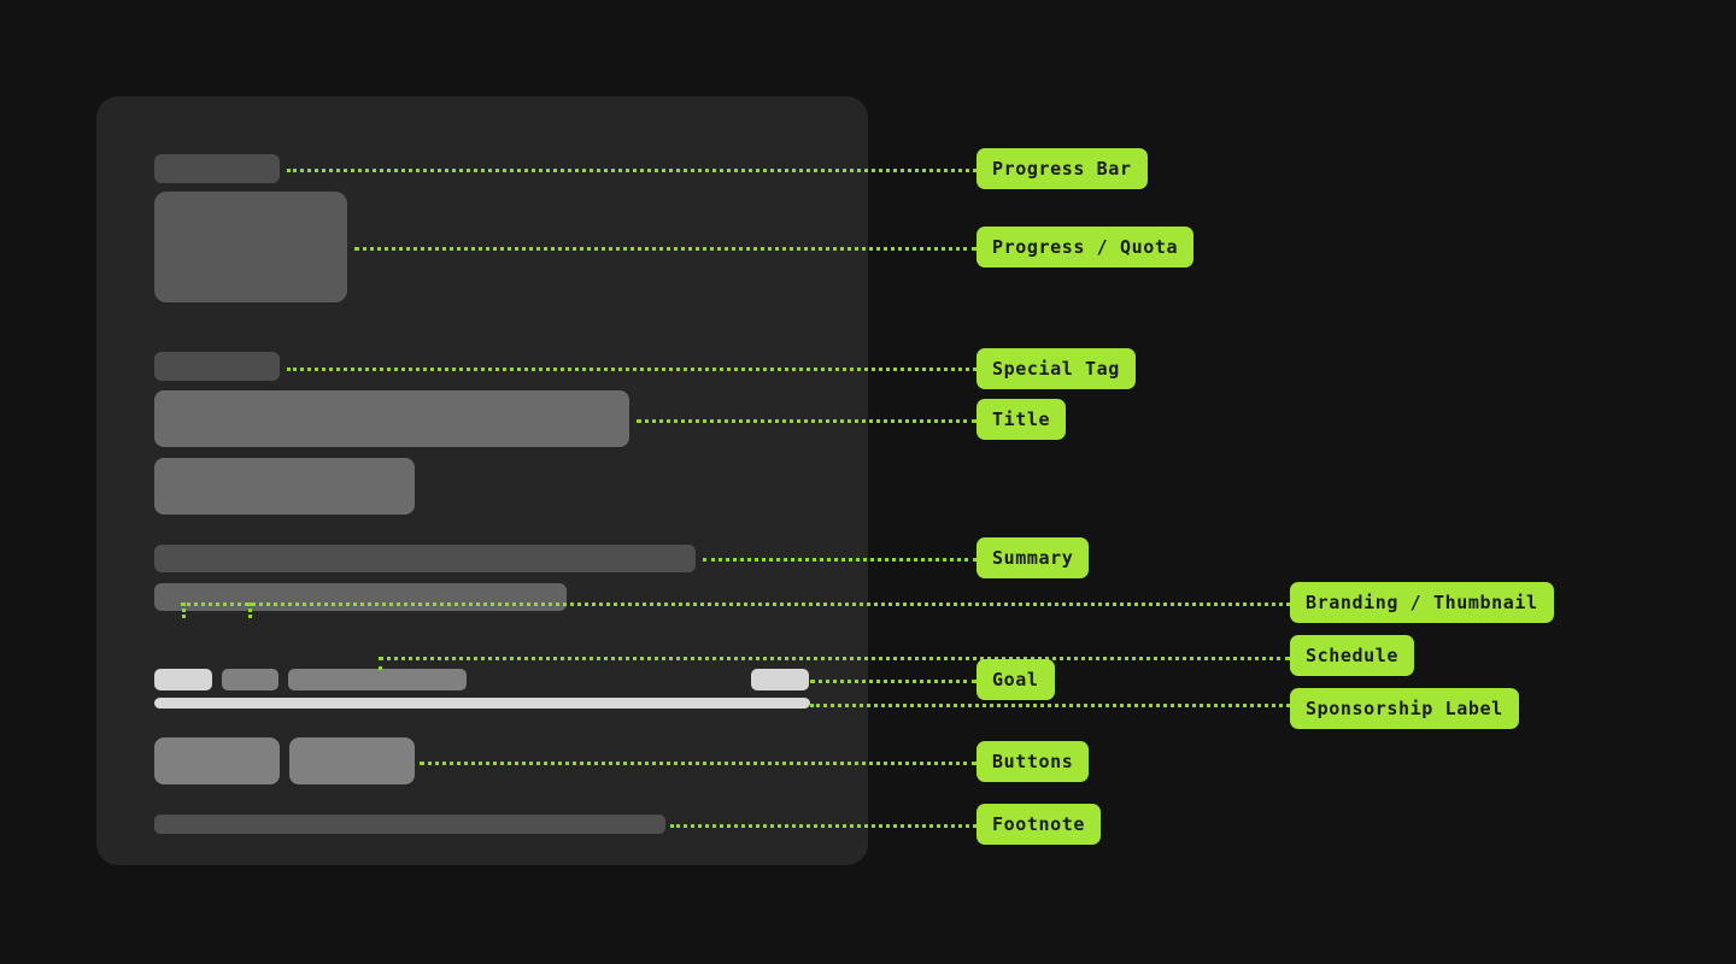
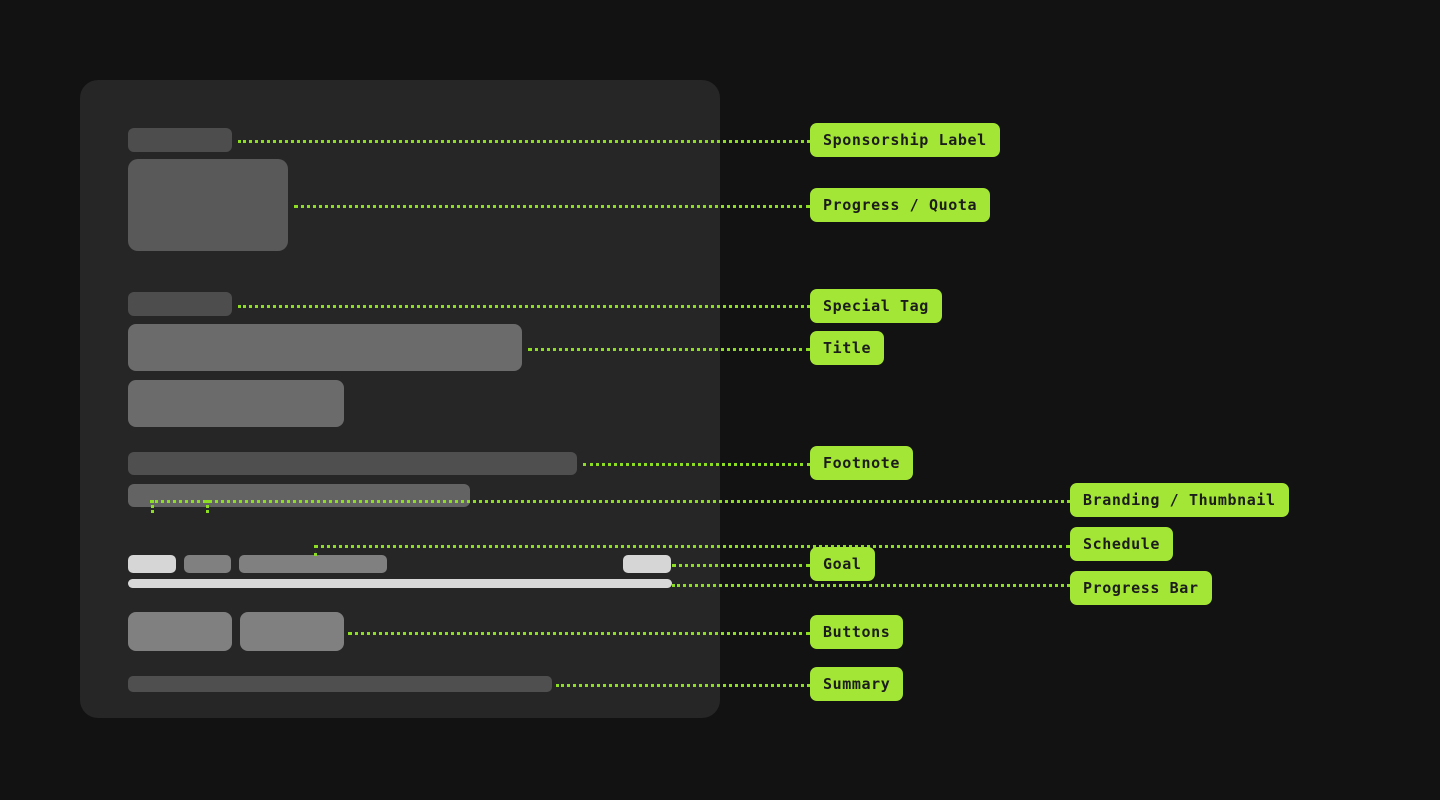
- Progress Bar
+ Sponsorship Label
  Progress / Quota
  Special Tag
  Title
- Summary
+ Footnote
  Branding / Thumbnail
  Schedule
  Goal
- Sponsorship Label
+ Progress Bar
  Buttons
- Footnote
+ Summary
